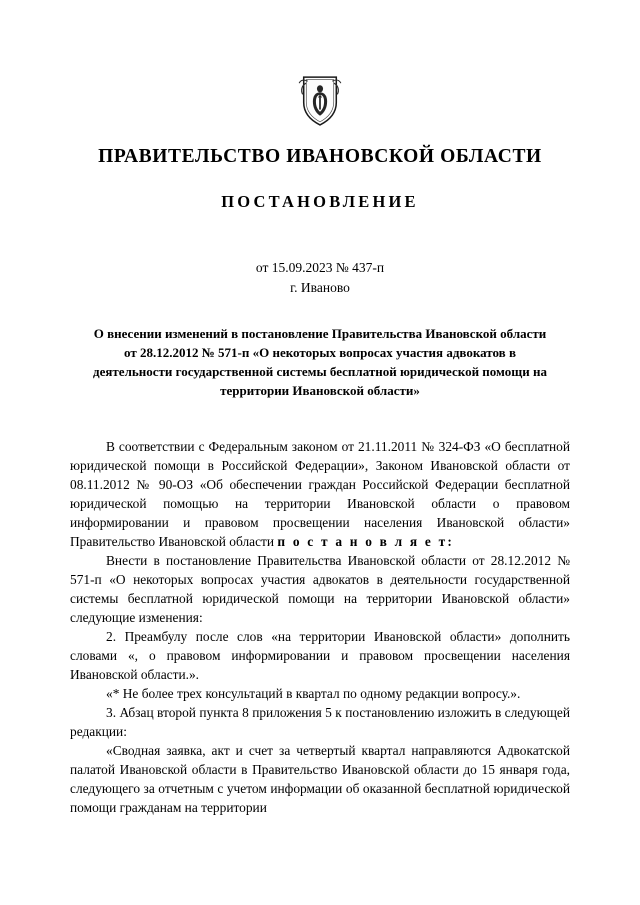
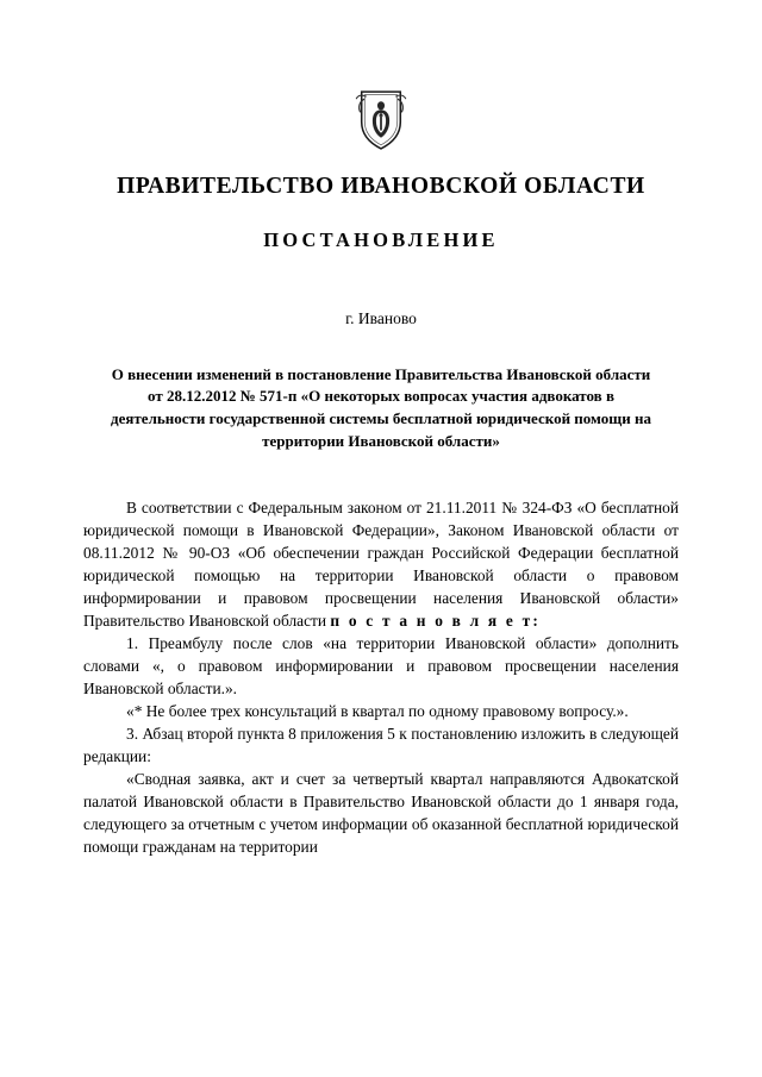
  ПРАВИТЕЛЬСТВО ИВАНОВСКОЙ ОБЛАСТИ
  ПОСТАНОВЛЕНИЕ
- от 15.09.2023 № 437-п
  г. Иваново
  О внесении изменений в постановление Правительства Ивановской области от 28.12.2012 № 571-п «О некоторых вопросах участия адвокатов в деятельности государственной системы бесплатной юридической помощи на территории Ивановской области»
- В соответствии с Федеральным законом от 21.11.2011 № 324-ФЗ «О бесплатной юридической помощи в Российской Федерации», Законом Ивановской области от 08.11.2012 № 90-ОЗ «Об обеспечении граждан Российской Федерации бесплатной юридической помощью на территории Ивановской области о правовом информировании и правовом просвещении населения Ивановской области» Правительство Ивановской области п о с т а н о в л я е т:
+ В соответствии с Федеральным законом от 21.11.2011 № 324-ФЗ «О бесплатной юридической помощи в Ивановской Федерации», Законом Ивановской области от 08.11.2012 № 90-ОЗ «Об обеспечении граждан Российской Федерации бесплатной юридической помощью на территории Ивановской области о правовом информировании и правовом просвещении населения Ивановской области» Правительство Ивановской области п о с т а н о в л я е т:
- Внести в постановление Правительства Ивановской области от 28.12.2012 № 571-п «О некоторых вопросах участия адвокатов в деятельности государственной системы бесплатной юридической помощи на территории Ивановской области» следующие изменения:
- 2. Преамбулу после слов «на территории Ивановской области» дополнить словами «, о правовом информировании и правовом просвещении населения Ивановской области.».
+ 1. Преамбулу после слов «на территории Ивановской области» дополнить словами «, о правовом информировании и правовом просвещении населения Ивановской области.».
- «* Не более трех консультаций в квартал по одному редакции вопросу.».
+ «* Не более трех консультаций в квартал по одному правовому вопросу.».
  3. Абзац второй пункта 8 приложения 5 к постановлению изложить в следующей редакции:
- «Сводная заявка, акт и счет за четвертый квартал направляются Адвокатской палатой Ивановской области в Правительство Ивановской области до 15 января года, следующего за отчетным с учетом информации об оказанной бесплатной юридической помощи гражданам на территории
+ «Сводная заявка, акт и счет за четвертый квартал направляются Адвокатской палатой Ивановской области в Правительство Ивановской области до 1 января года, следующего за отчетным с учетом информации об оказанной бесплатной юридической помощи гражданам на территории
